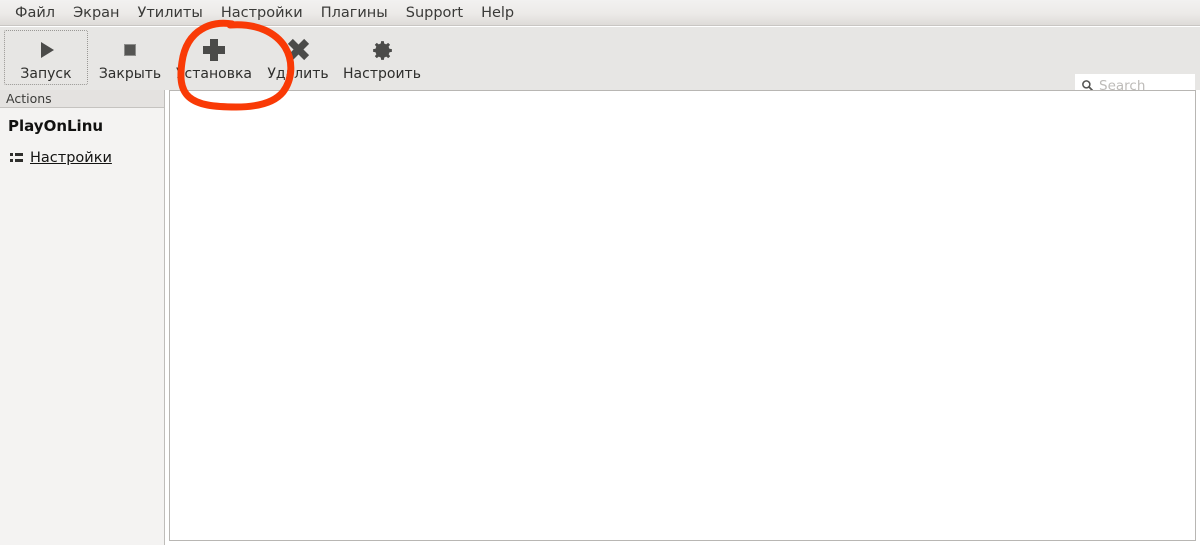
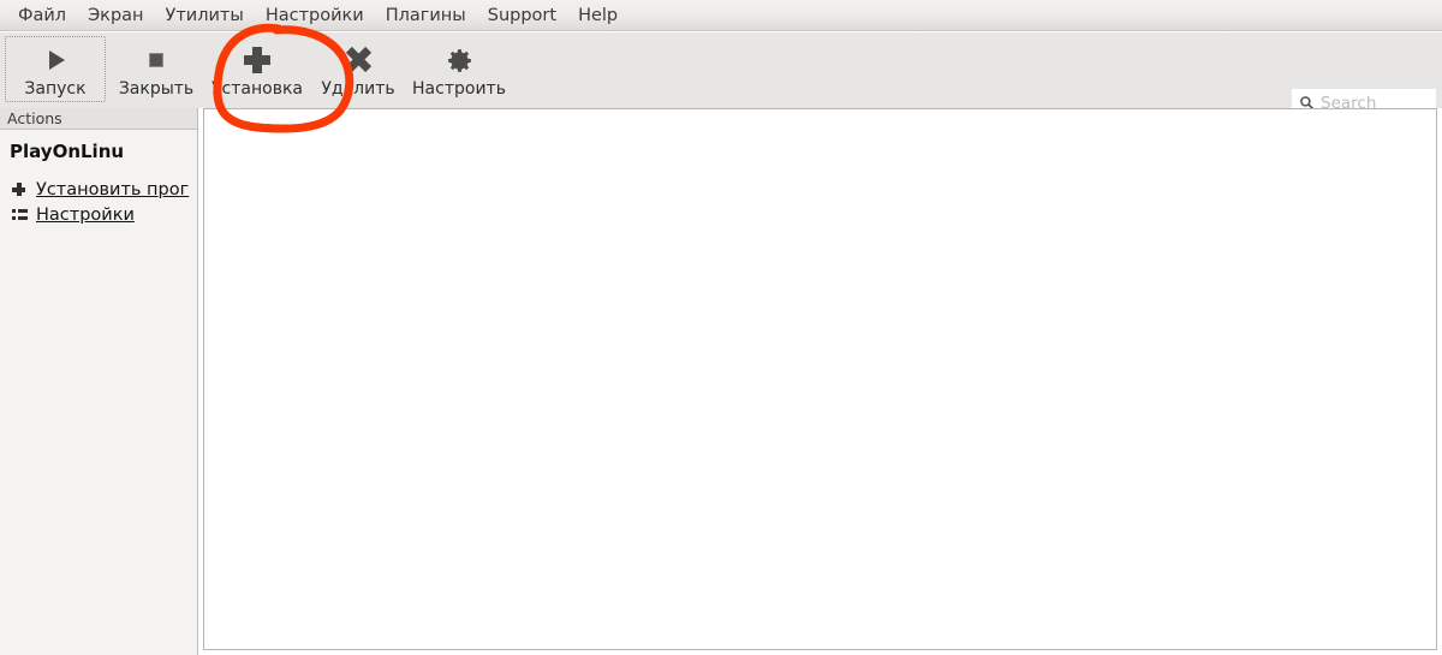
  Файл
  Экран
  Утилиты
  Настройки
  Плагины
  Support
  Help
  Запуск
  Закрыть
  становка
  Удлить
  Настроить
  Search
  Actions
  PlayOnLinu
+ Установить прог
  Настройки
